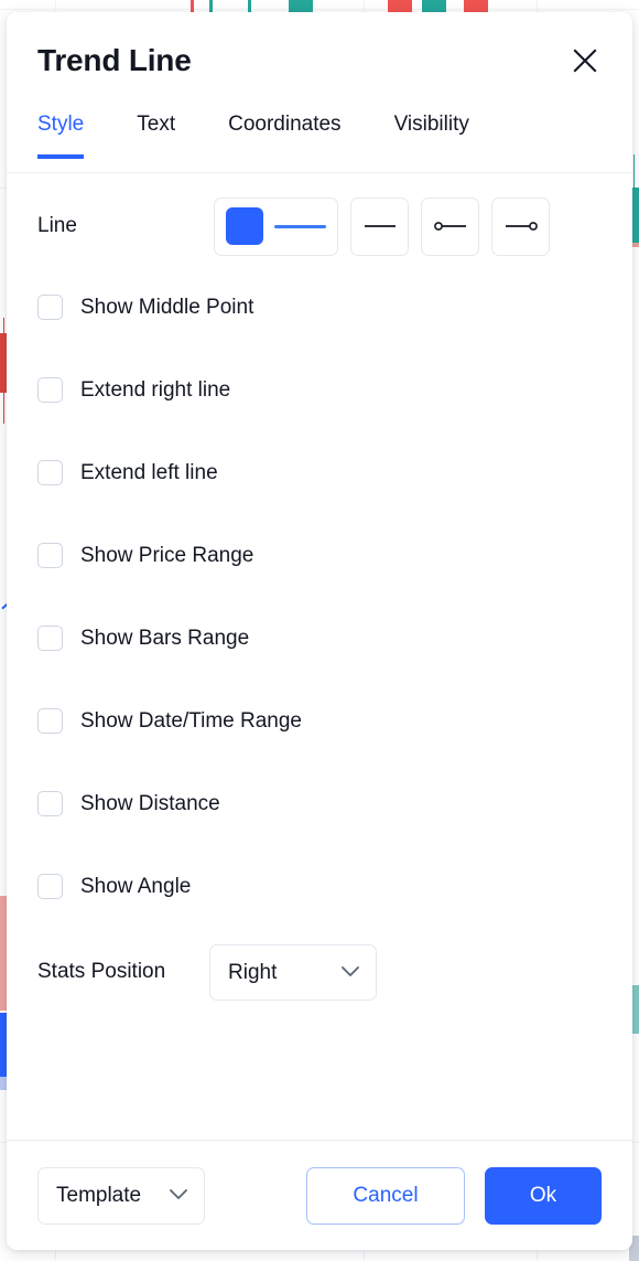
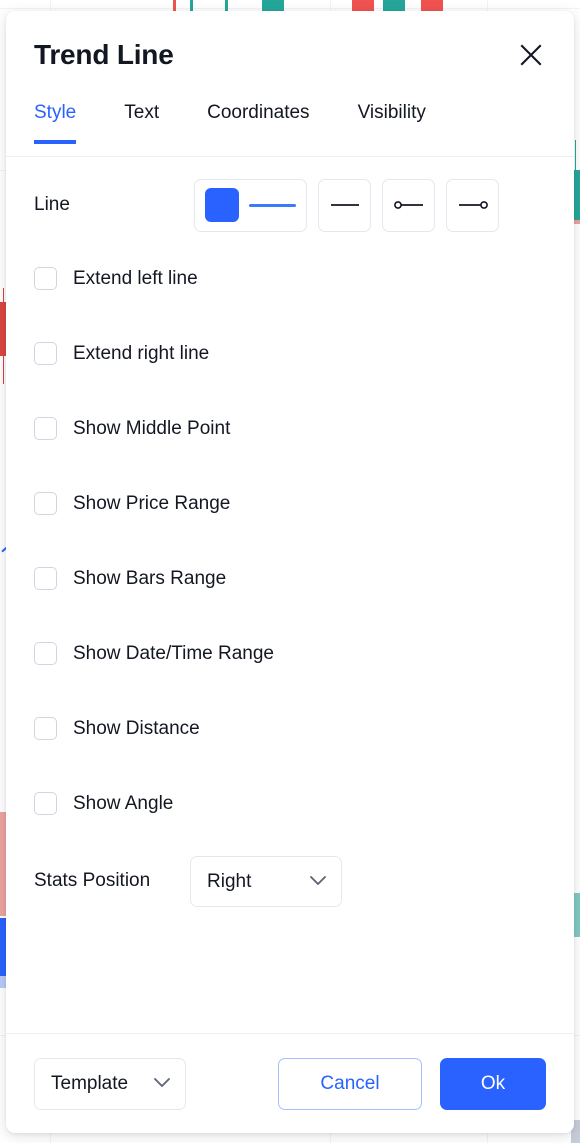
  Trend Line
  Style
  Text
  Coordinates
  Visibility
  Line
- Show Middle Point
+ Extend left line
  Extend right line
- Extend left line
+ Show Middle Point
  Show Price Range
  Show Bars Range
  Show Date/Time Range
  Show Distance
  Show Angle
  Stats Position
  Right
  Template
  Cancel
  Ok
